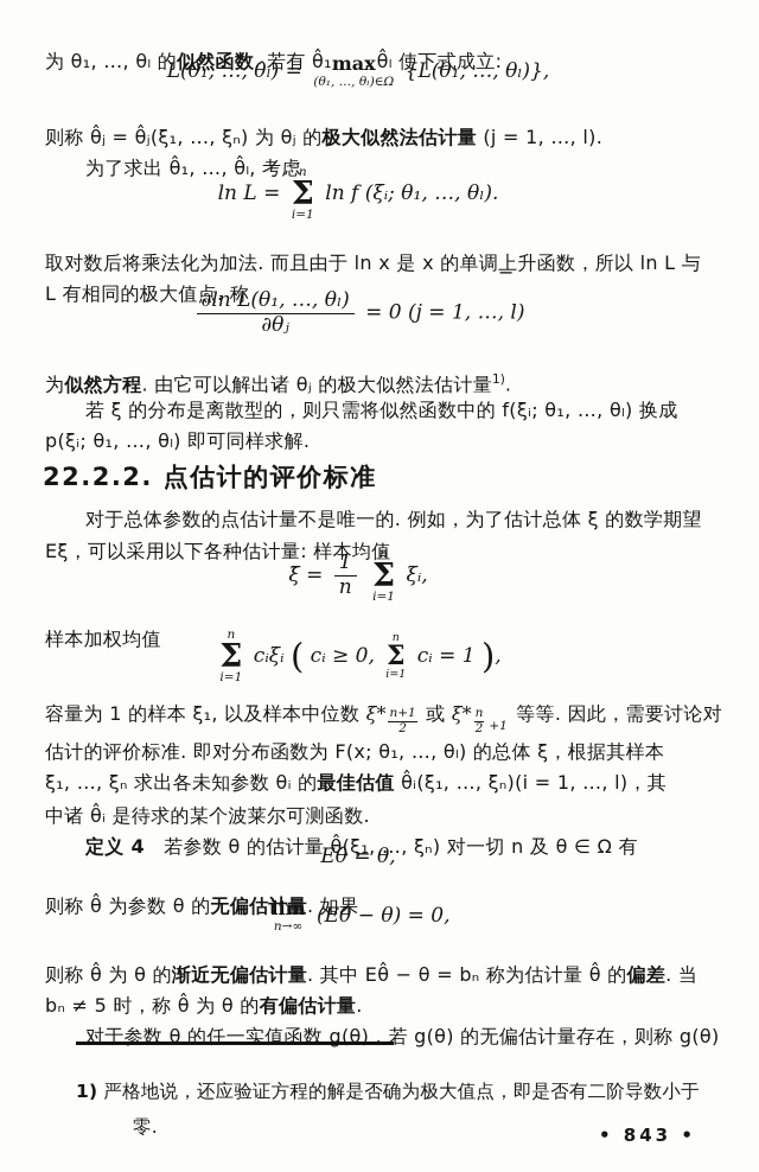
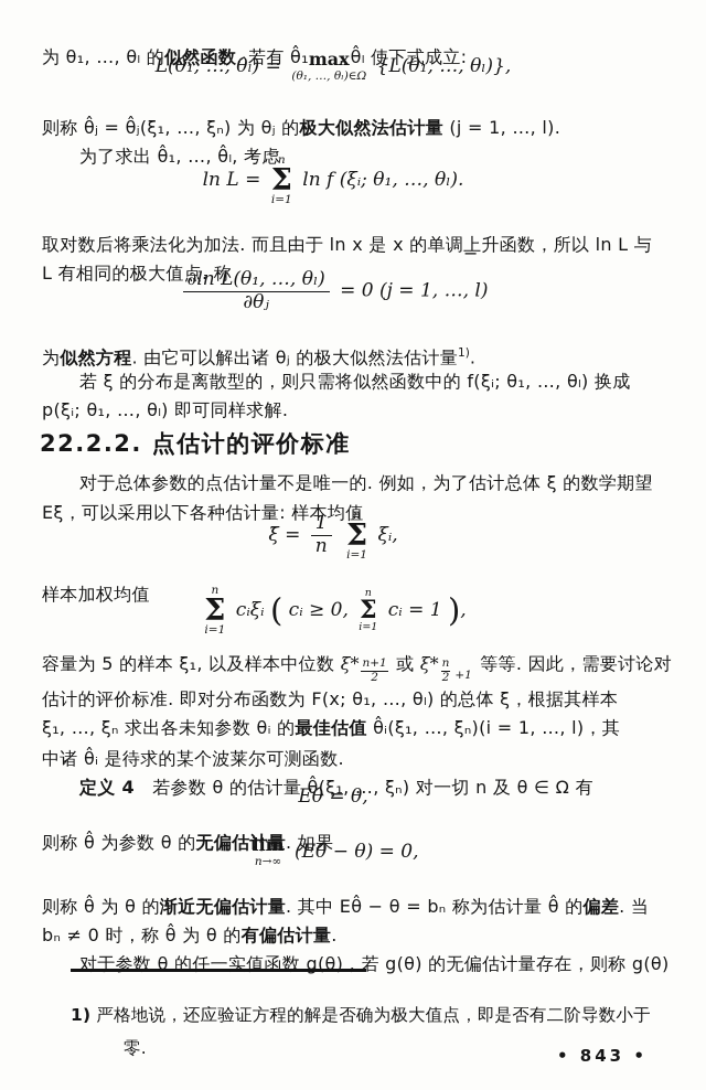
  为 θ₁, …, θₗ 的似然函数. 若有 θ̂₁, …, θ̂ₗ 使下式成立:
  L(θ̂₁, …, θ̂ₗ) =
  max
  (θ₁, …, θₗ)∈Ω
  {L(θ₁, …, θₗ)},
  则称 θ̂ⱼ = θ̂ⱼ(ξ₁, …, ξₙ) 为 θⱼ 的极大似然法估计量 (j = 1, …, l).
  为了求出 θ̂₁, …, θ̂ₗ, 考虑
  ln L =
  n
  Σ
  i=1
  ln f (ξᵢ; θ₁, …, θₗ).
  取对数后将乘法化为加法. 而且由于 ln x 是 x 的单调上升函数，所以 ln L 与
  L 有相同的极大值点. 称
  −
  ∂ln L(θ₁, …, θₗ)
  ∂θⱼ
  = 0 (j = 1, …, l)
  为似然方程. 由它可以解出诸 θⱼ 的极大似然法估计量1).
  若 ξ 的分布是离散型的，则只需将似然函数中的 f(ξᵢ; θ₁, …, θₗ) 换成
  p(ξᵢ; θ₁, …, θₗ) 即可同样求解.
  22.2.2. 点估计的评价标准
  对于总体参数的点估计量不是唯一的. 例如，为了估计总体 ξ 的数学期望
  Eξ，可以采用以下各种估计量: 样本均值
  ξ̄ =
  1
  n
  n
  Σ
  i=1
  ξᵢ,
  样本加权均值
  n
  Σ
  i=1
  cᵢξᵢ ( cᵢ ≥ 0,
  n
  Σ
  i=1
  cᵢ = 1 ),
- 容量为 1 的样本 ξ₁, 以及样本中位数 ξ*
+ 容量为 5 的样本 ξ₁, 以及样本中位数 ξ*
  n+1
  2
  或 ξ*
  n
  2
  +1 等等. 因此，需要讨论对
  估计的评价标准. 即对分布函数为 F(x; θ₁, …, θₗ) 的总体 ξ，根据其样本
  ξ₁, …, ξₙ 求出各未知参数 θᵢ 的最佳估值 θ̂ᵢ(ξ₁, …, ξₙ)(i = 1, …, l)，其
  中诸 θ̂ᵢ 是待求的某个波莱尔可测函数.
  定义 4 若参数 θ 的估计量 θ̂(ξ₁, …, ξₙ) 对一切 n 及 θ ∈ Ω 有
  Eθ̂ = θ,
  则称 θ̂ 为参数 θ 的无偏估计量. 如果
  lim
  n→∞
  (Eθ̂ − θ) = 0,
  则称 θ̂ 为 θ 的渐近无偏估计量. 其中 Eθ̂ − θ = bₙ 称为估计量 θ̂ 的偏差. 当
- bₙ ≠ 5 时，称 θ̂ 为 θ 的有偏估计量.
+ bₙ ≠ 0 时，称 θ̂ 为 θ 的有偏估计量.
  对于参数 θ 的任一实值函数 g(θ)，若 g(θ) 的无偏估计量存在，则称 g(θ)
  1) 严格地说，还应验证方程的解是否确为极大值点，即是否有二阶导数小于
  零.
  • 843 •
